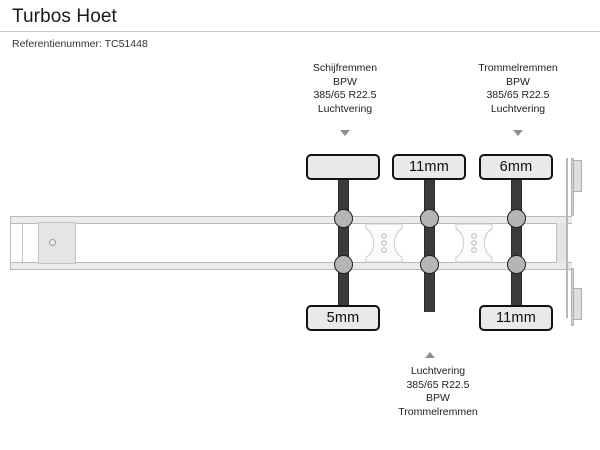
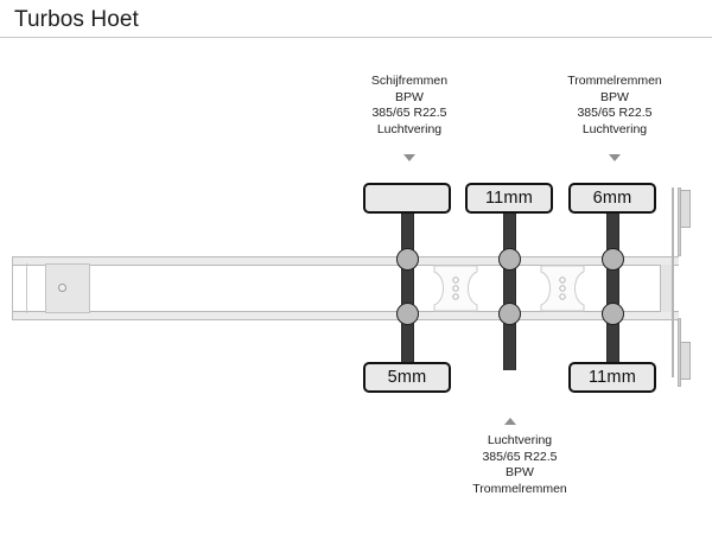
  Turbos Hoet
- Referentienummer: TC51448
  Schijfremmen
  BPW
  385/65 R22.5
  Luchtvering
  Trommelremmen
  BPW
  385/65 R22.5
  Luchtvering
  5mm
  11mm
  6mm
  11mm
  Luchtvering
  385/65 R22.5
  BPW
  Trommelremmen
